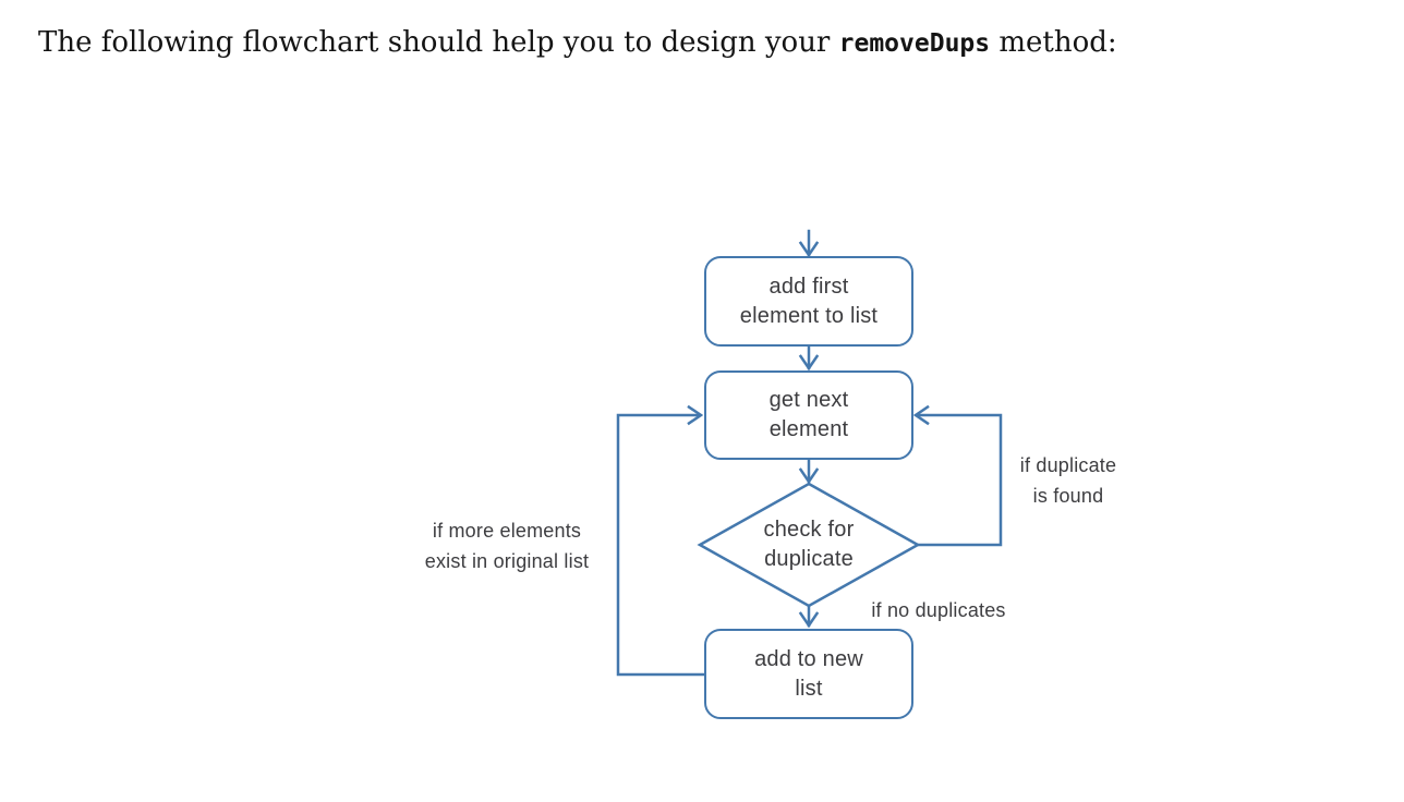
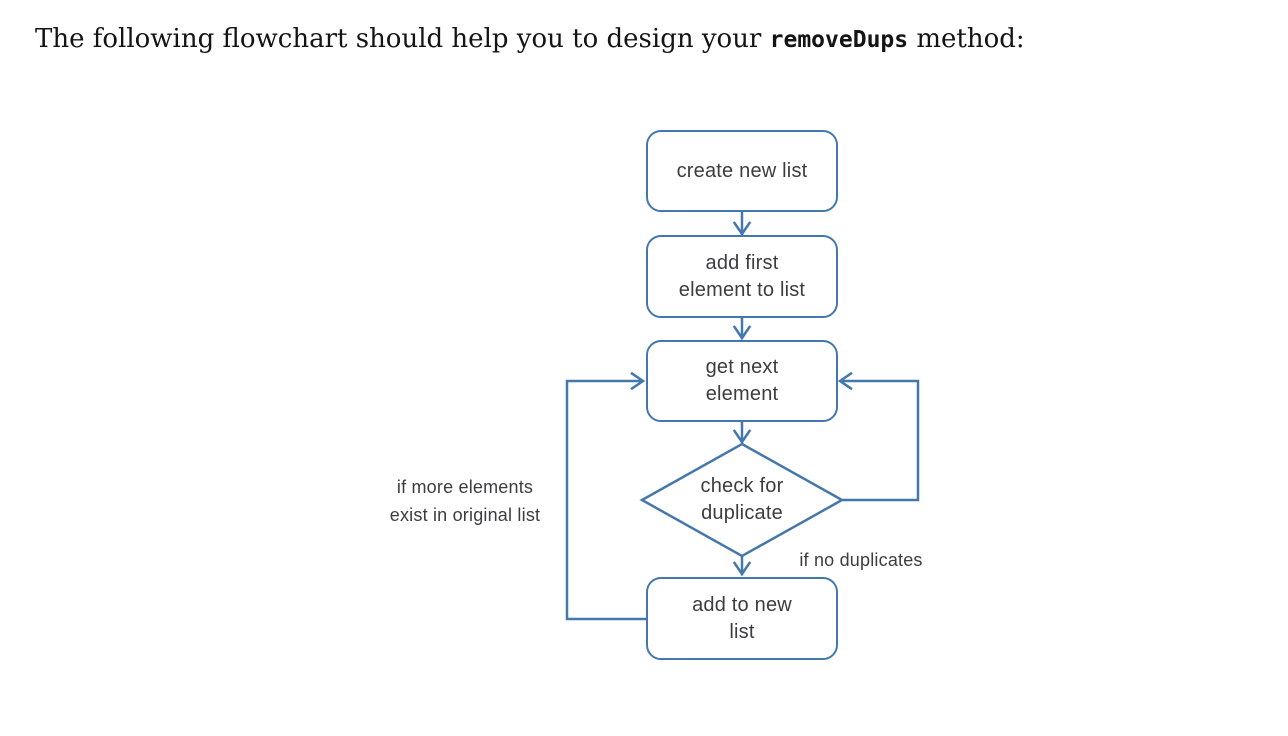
  The following flowchart should help you to design your removeDups method:
+ create new list
  add first
  element to list
  get next
  element
  check for
  duplicate
  add to new
  list
  if more elements
  exist in original list
- if duplicate
- is found
  if no duplicates
